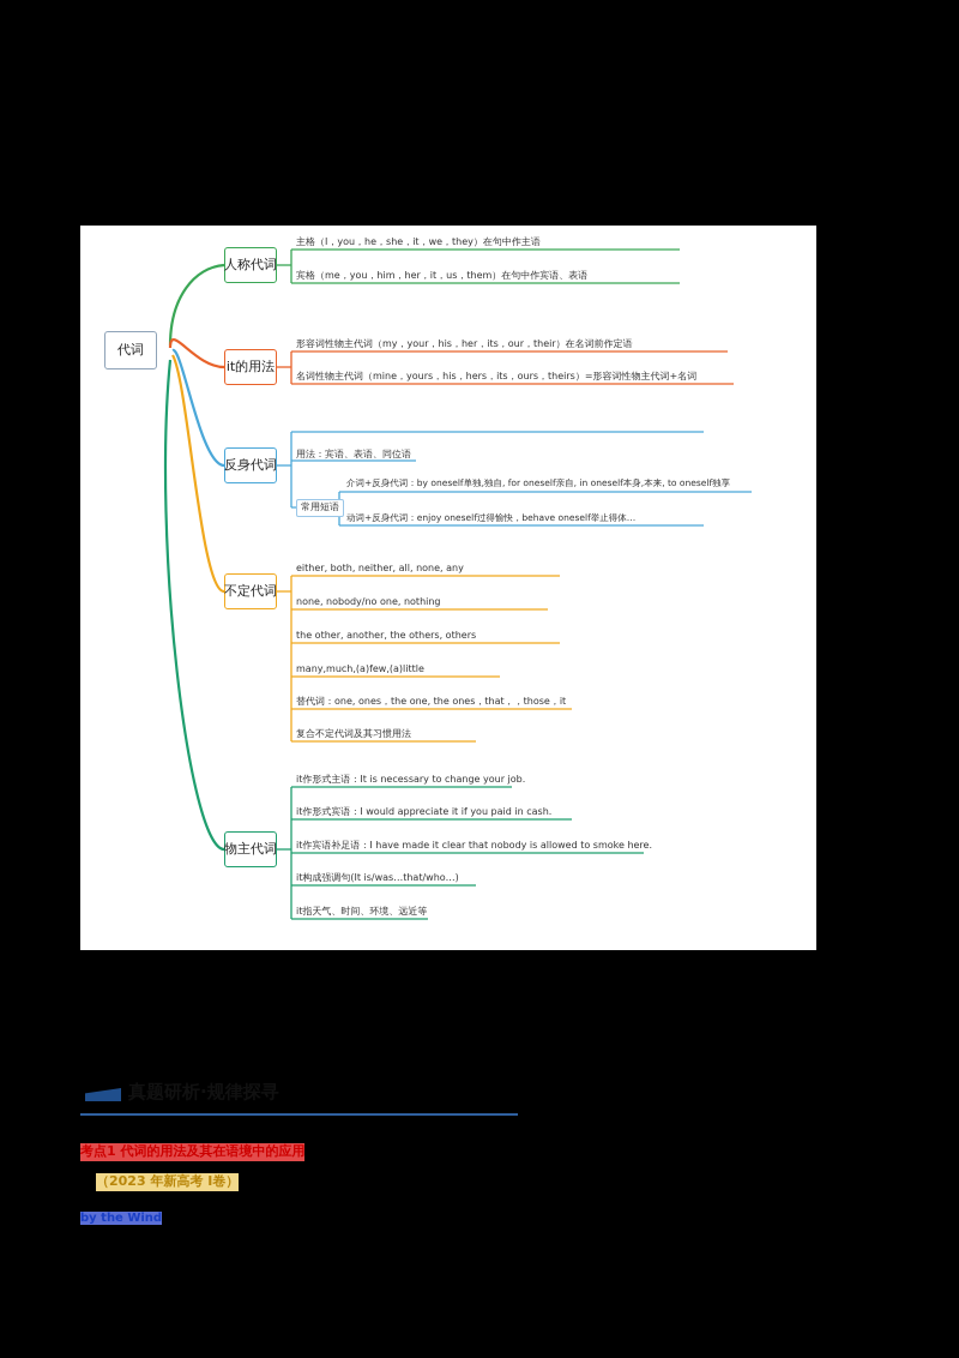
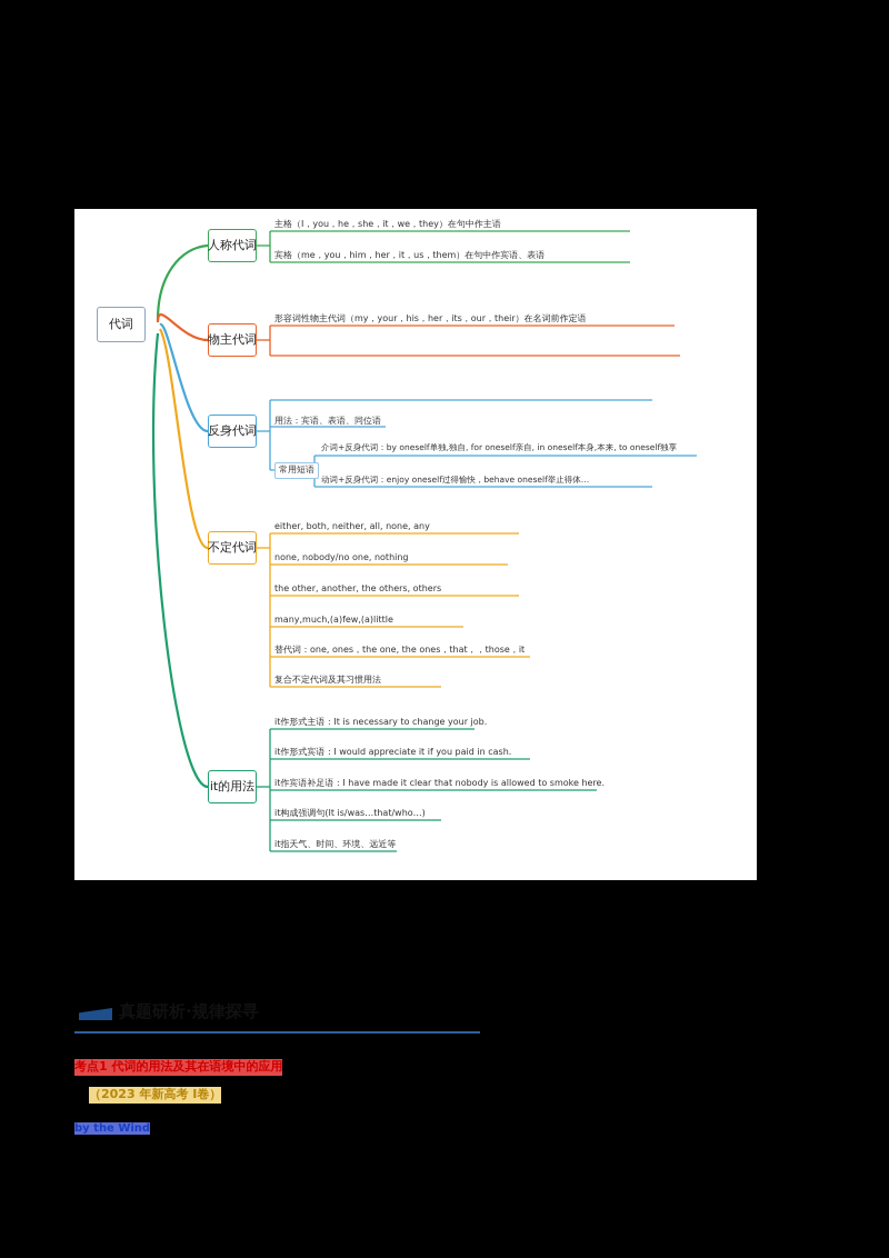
  代词
  人称代词
- it的用法
+ 物主代词
  反身代词
  不定代词
- 物主代词
+ it的用法
  主格（I，you，he，she，it，we，they）在句中作主语
  宾格（me，you，him，her，it，us，them）在句中作宾语、表语
  形容词性物主代词（my，your，his，her，its，our，their）在名词前作定语
- 名词性物主代词（mine，yours，his，hers，its，ours，theirs）=形容词性物主代词+名词
  用法：宾语、表语、同位语
  常用短语
  介词+反身代词：by oneself单独,独自, for oneself亲自, in oneself本身,本来, to oneself独享
  动词+反身代词：enjoy oneself过得愉快，behave oneself举止得体…
  either, both, neither, all, none, any
  none, nobody/no one, nothing
  the other, another, the others, others
  many,much,(a)few,(a)little
  替代词：one, ones，the one, the ones，that，，those，it
  复合不定代词及其习惯用法
  it作形式主语：It is necessary to change your job.
  it作形式宾语：I would appreciate it if you paid in cash.
  it作宾语补足语：I have made it clear that nobody is allowed to smoke here.
  it构成强调句(It is/was…that/who…)
  it指天气、时间、环境、远近等
  考点1 代词的用法及其在语境中的应用
  （2023 年新高考 Ⅰ卷）
  by the Wind
